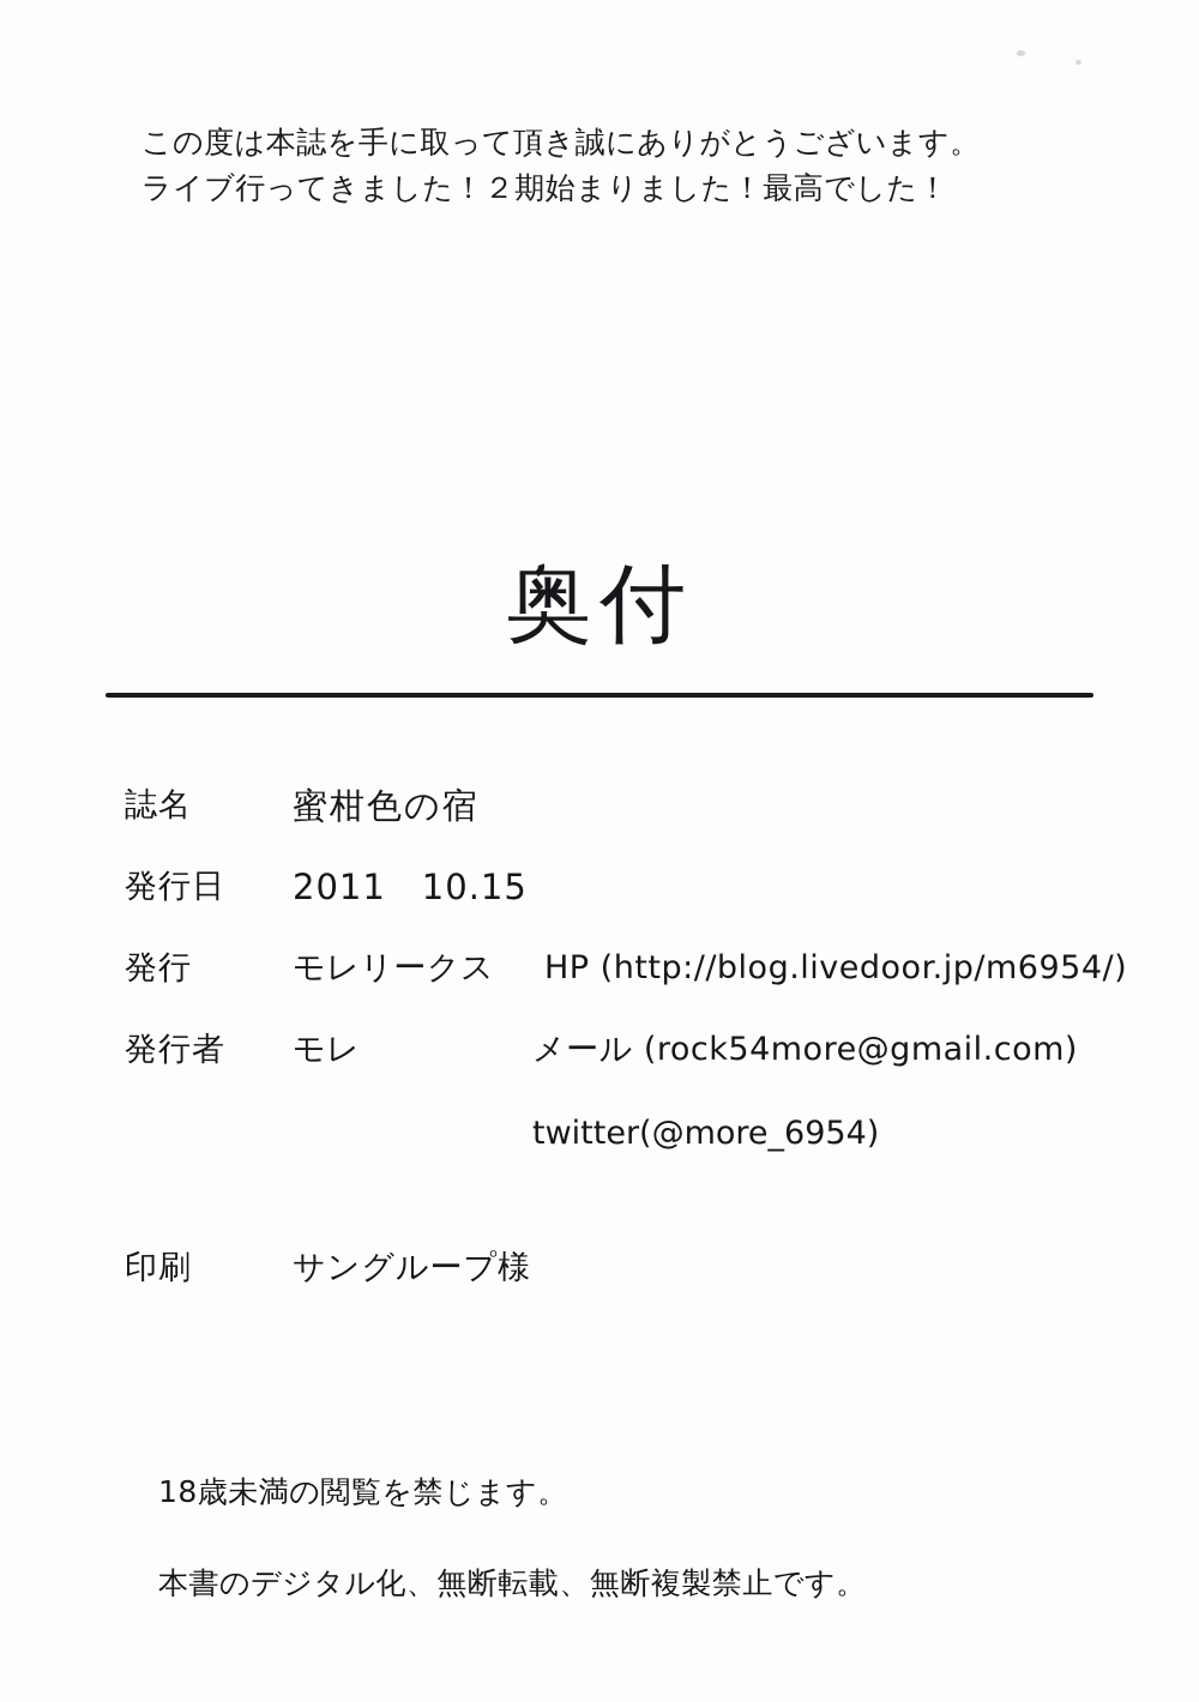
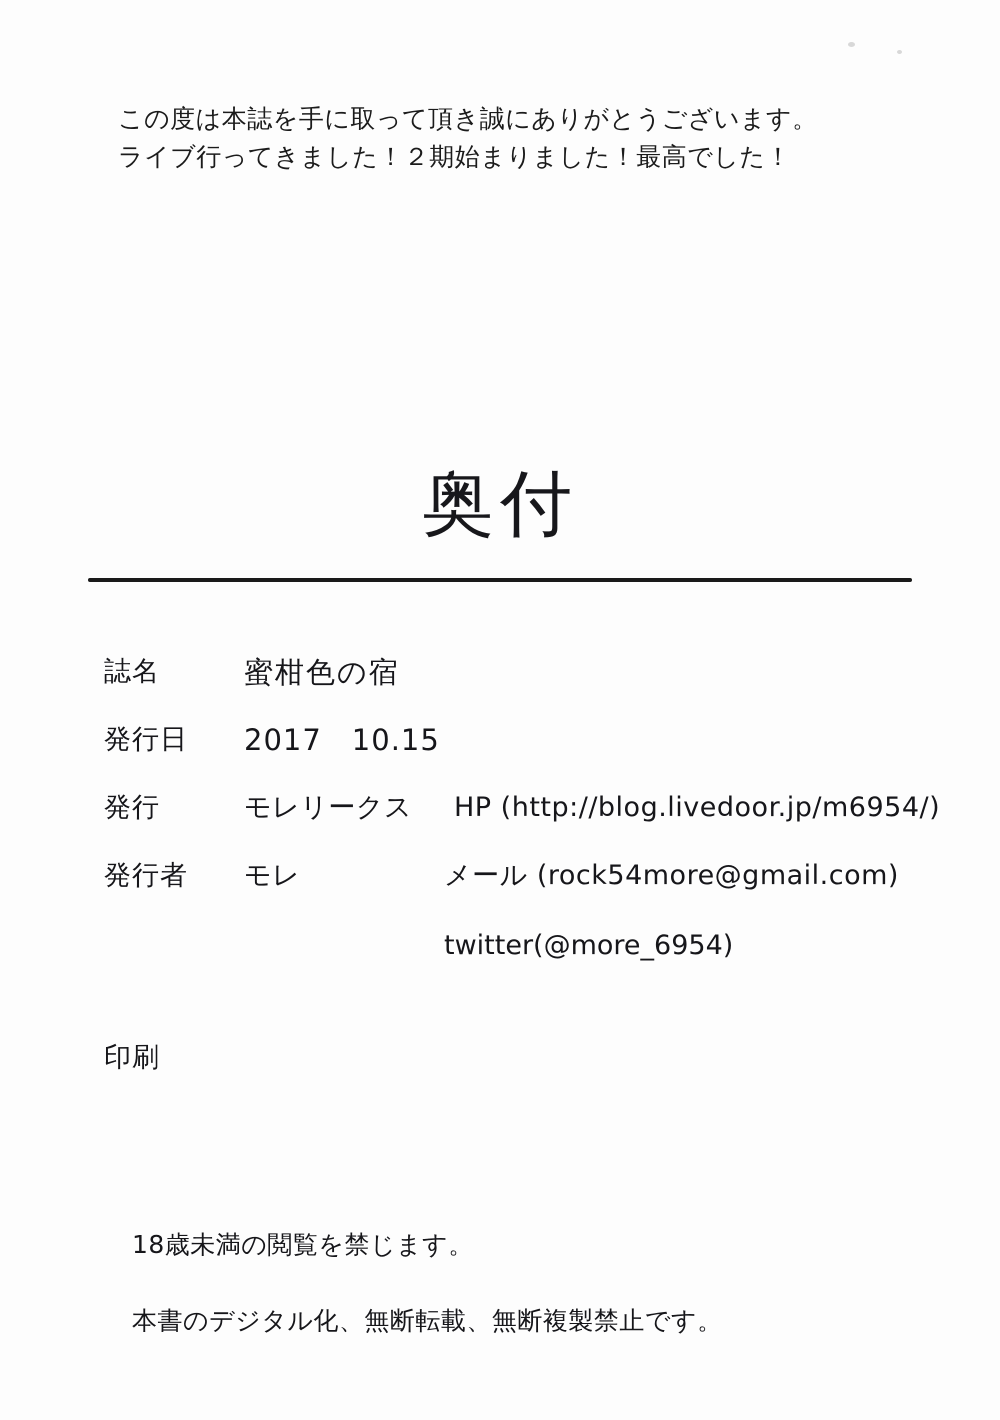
  この度は本誌を手に取って頂き誠にありがとうございます。
  ライブ行ってきました！２期始まりました！最高でした！
  奥付
  誌名
  蜜柑色の宿
  発行日
- 2011 10.15
+ 2017 10.15
  発行
  モレリークス HP (http://blog.livedoor.jp/m6954/)
  発行者
  モレ メール (rock54more@gmail.com)
  twitter(@more_6954)
  印刷
- サングループ様
  18歳未満の閲覧を禁じます。
  本書のデジタル化、無断転載、無断複製禁止です。
